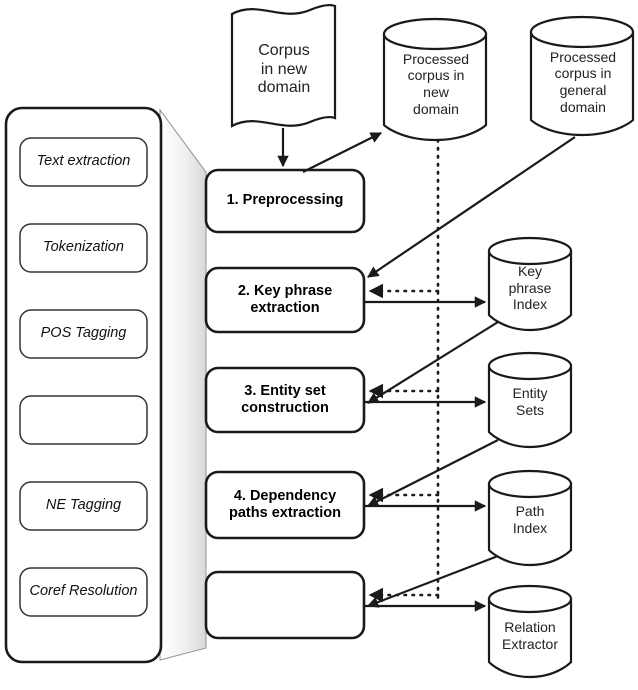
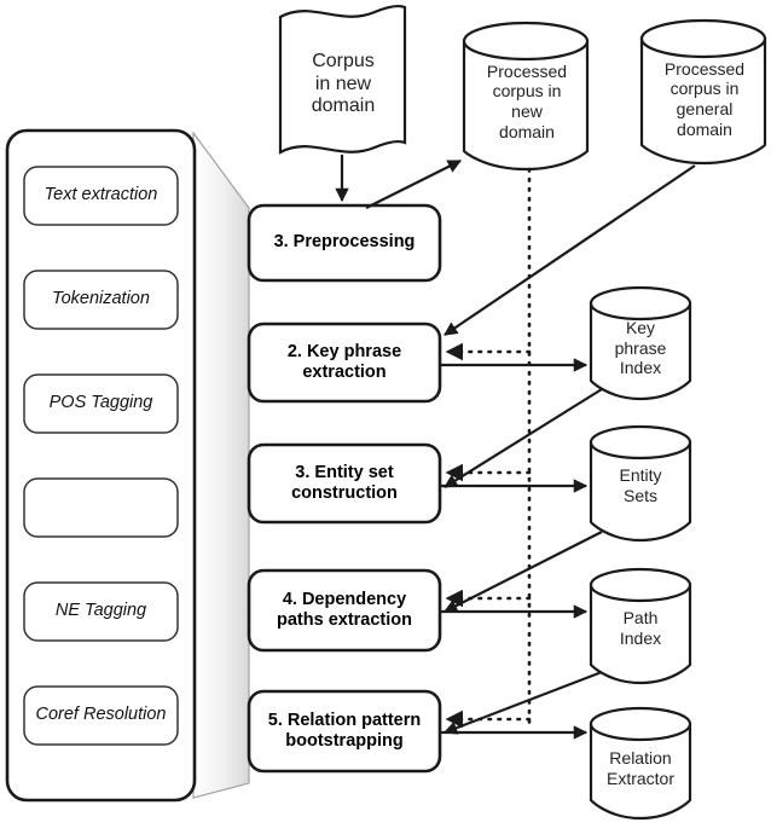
  Text extraction
  Tokenization
  POS Tagging
  NE Tagging
  Coref Resolution
  Corpus
  in new
  domain
  Processed
  corpus in
  new
  domain
  Processed
  corpus in
  general
  domain
- 1. Preprocessing
+ 3. Preprocessing
  2. Key phrase
  extraction
  3. Entity set
  construction
  4. Dependency
  paths extraction
+ 5. Relation pattern
+ bootstrapping
  Key
  phrase
  Index
  Entity
  Sets
  Path
  Index
  Relation
  Extractor
